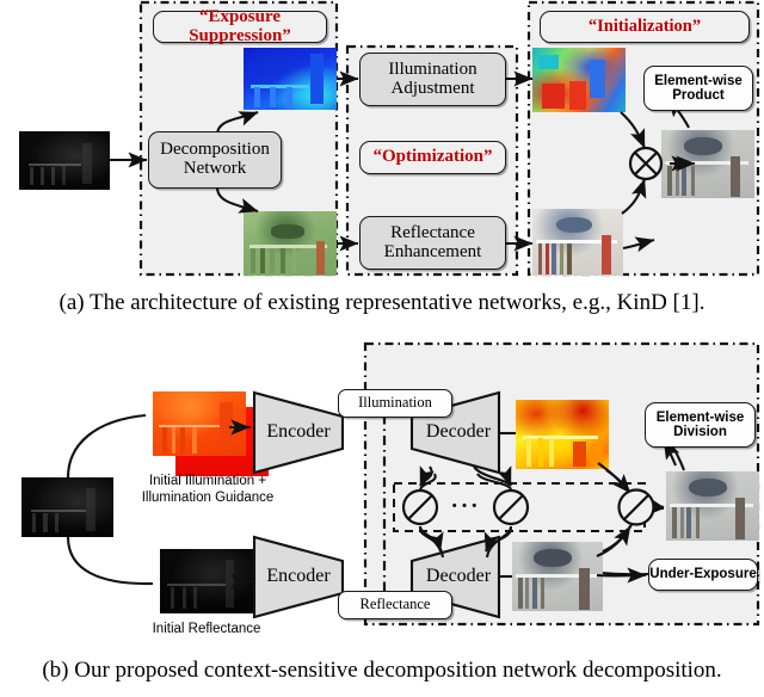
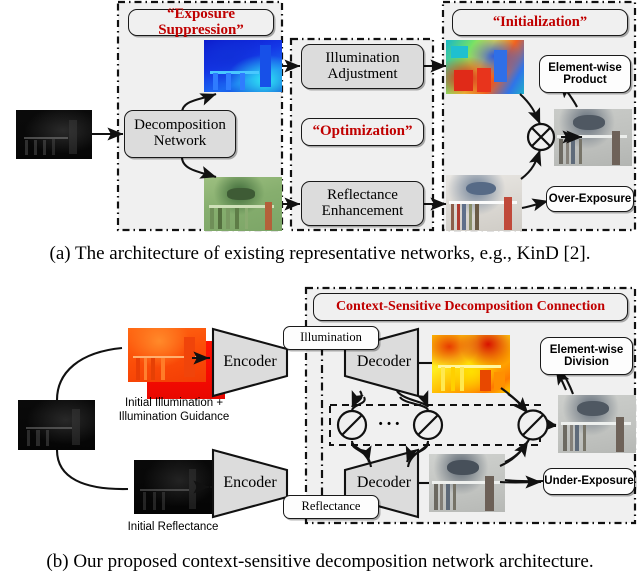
  “Exposure Suppression”
  Decomposition
  Network
  Illumination
  Adjustment
  “Optimization”
  Reflectance
  Enhancement
  “Initialization”
  Element-wise
  Product
+ Over-Exposure
- (a) The architecture of existing representative networks, e.g., KinD [1].
+ (a) The architecture of existing representative networks, e.g., KinD [2].
  Encoder
  Decoder
  Encoder
  Decoder
  Illumination
  Reflectance
+ Context-Sensitive Decomposition Connection
  Element-wise
  Division
  Under-Exposure
  ···
  Initial Illumination +
  Illumination Guidance
  Initial Reflectance
- (b) Our proposed context-sensitive decomposition network decomposition.
+ (b) Our proposed context-sensitive decomposition network architecture.
